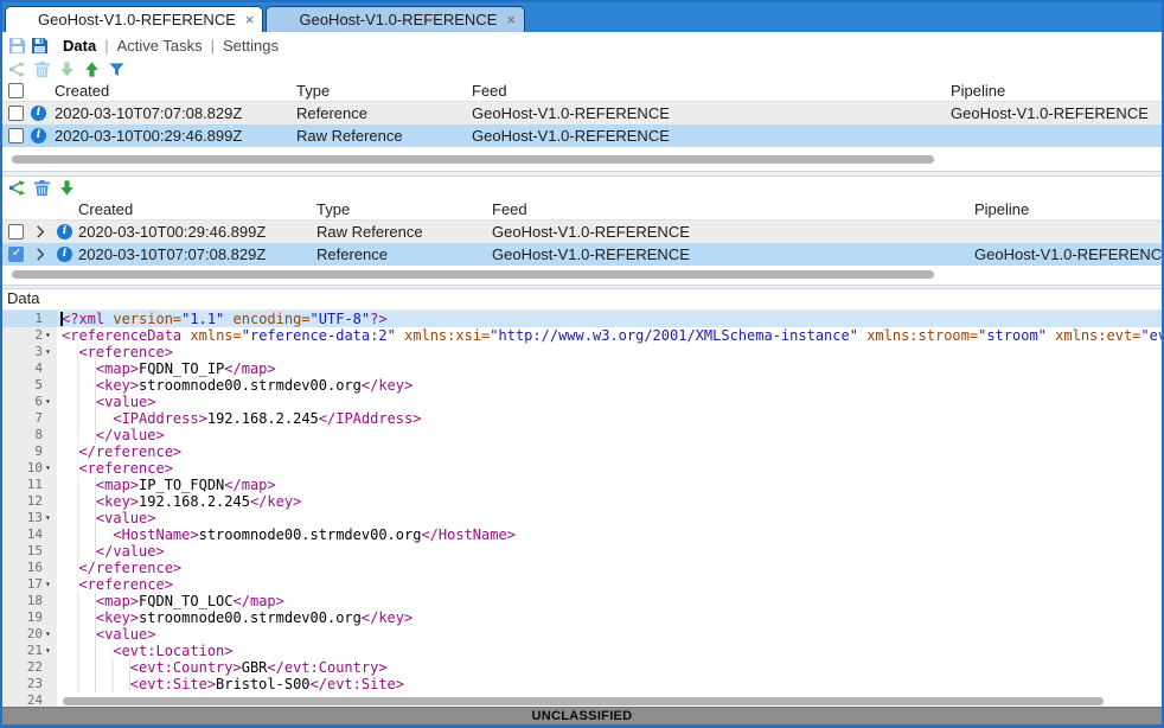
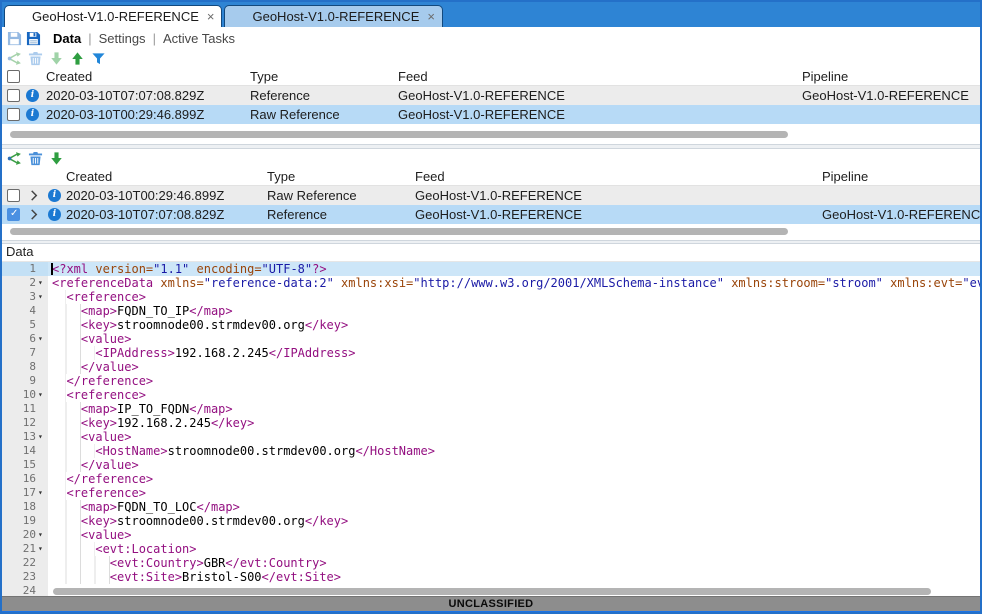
  GeoHost-V1.0-REFERENCE
  ×
  GeoHost-V1.0-REFERENCE
  ×
  Data
  |
- Active Tasks
+ Settings
  |
- Settings
+ Active Tasks
  Created
  Type
  Feed
  Pipeline
  i
  2020-03-10T07:07:08.829Z
  Reference
  GeoHost-V1.0-REFERENCE
  GeoHost-V1.0-REFERENCE
  i
  2020-03-10T00:29:46.899Z
  Raw Reference
  GeoHost-V1.0-REFERENCE
  Created
  Type
  Feed
  Pipeline
  i
  2020-03-10T00:29:46.899Z
  Raw Reference
  GeoHost-V1.0-REFERENCE
  i
  2020-03-10T07:07:08.829Z
  Reference
  GeoHost-V1.0-REFERENCE
  GeoHost-V1.0-REFERENC
  Data
  1
  <?xml version="1.1" encoding="UTF-8"?>
  2
  ▾
  <referenceData xmlns="reference-data:2" xmlns:xsi="http://www.w3.org/2001/XMLSchema-instance" xmlns:stroom="stroom" xmlns:evt="e
  3
  ▾
  <reference>
  4
  <map>FQDN_TO_IP</map>
  5
  <key>stroomnode00.strmdev00.org</key>
  6
  ▾
  <value>
  7
  <IPAddress>192.168.2.245</IPAddress>
  8
  </value>
  9
  </reference>
  10
  ▾
  <reference>
  11
  <map>IP_TO_FQDN</map>
  12
  <key>192.168.2.245</key>
  13
  ▾
  <value>
  14
  <HostName>stroomnode00.strmdev00.org</HostName>
  15
  </value>
  16
  </reference>
  17
  ▾
  <reference>
  18
  <map>FQDN_TO_LOC</map>
  19
  <key>stroomnode00.strmdev00.org</key>
  20
  ▾
  <value>
  21
  ▾
  <evt:Location>
  22
  <evt:Country>GBR</evt:Country>
  23
  <evt:Site>Bristol-S00</evt:Site>
  24
  UNCLASSIFIED
